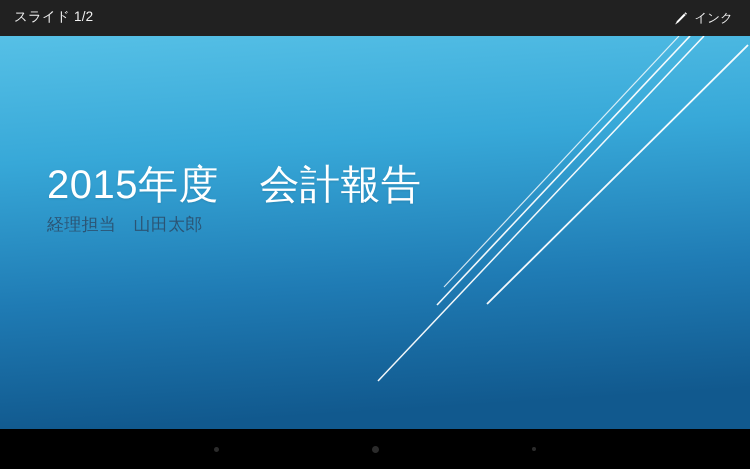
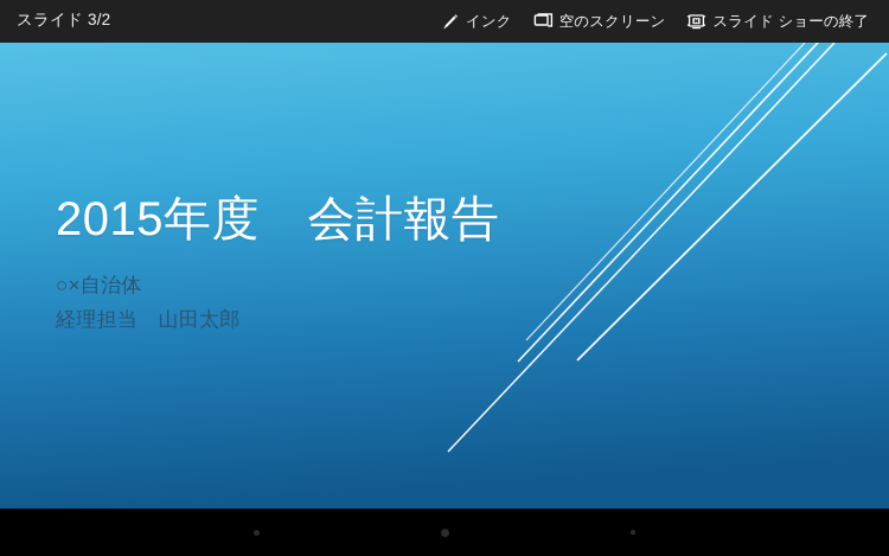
- スライド 1/2
+ スライド 3/2
  インク
+ 空のスクリーン
+ スライド ショーの終了
  2015年度 会計報告
+ ○×自治体
  経理担当 山田太郎
